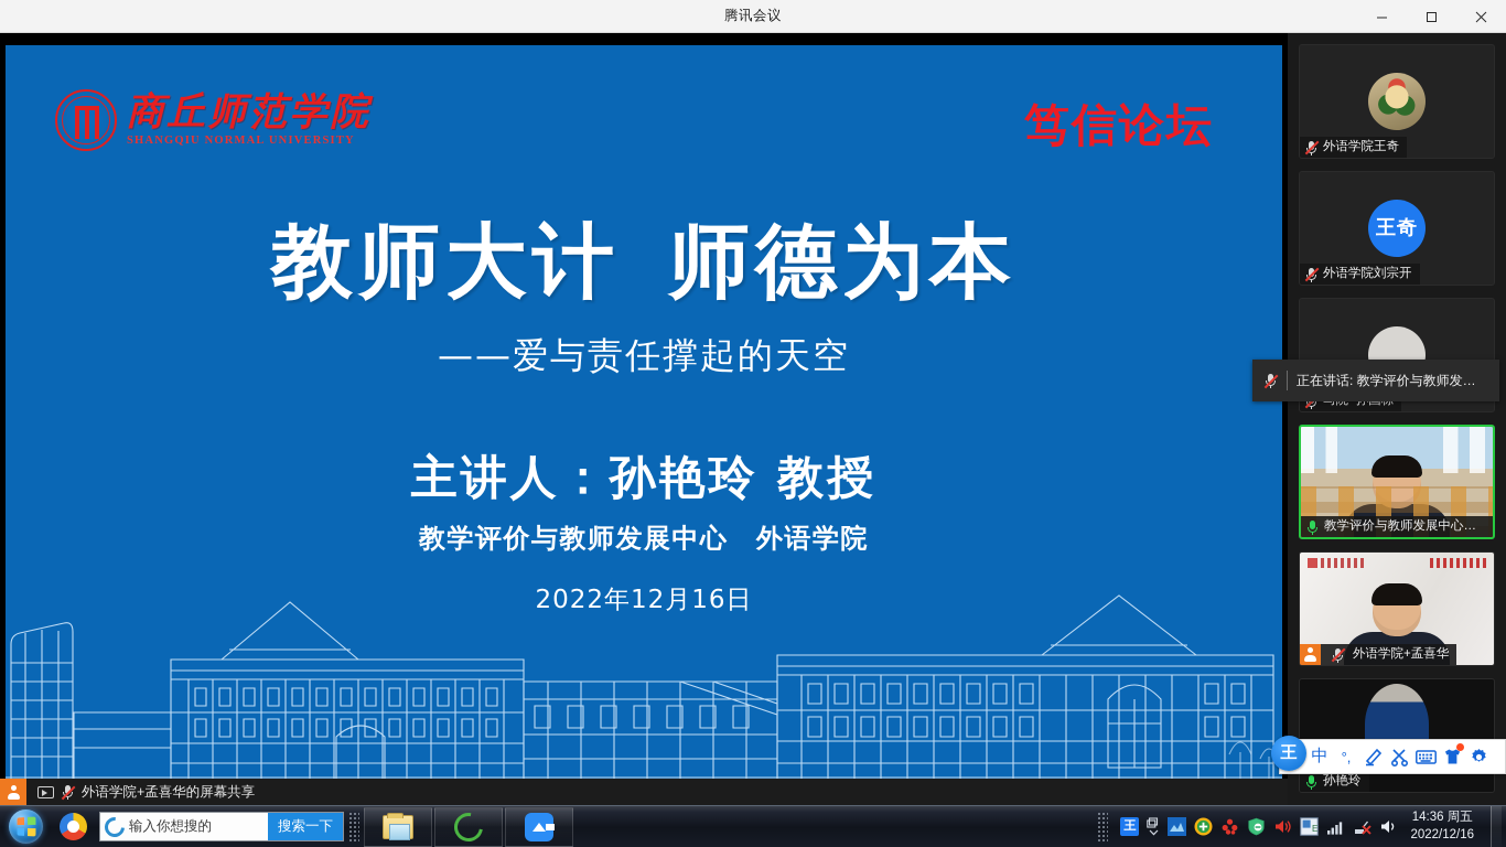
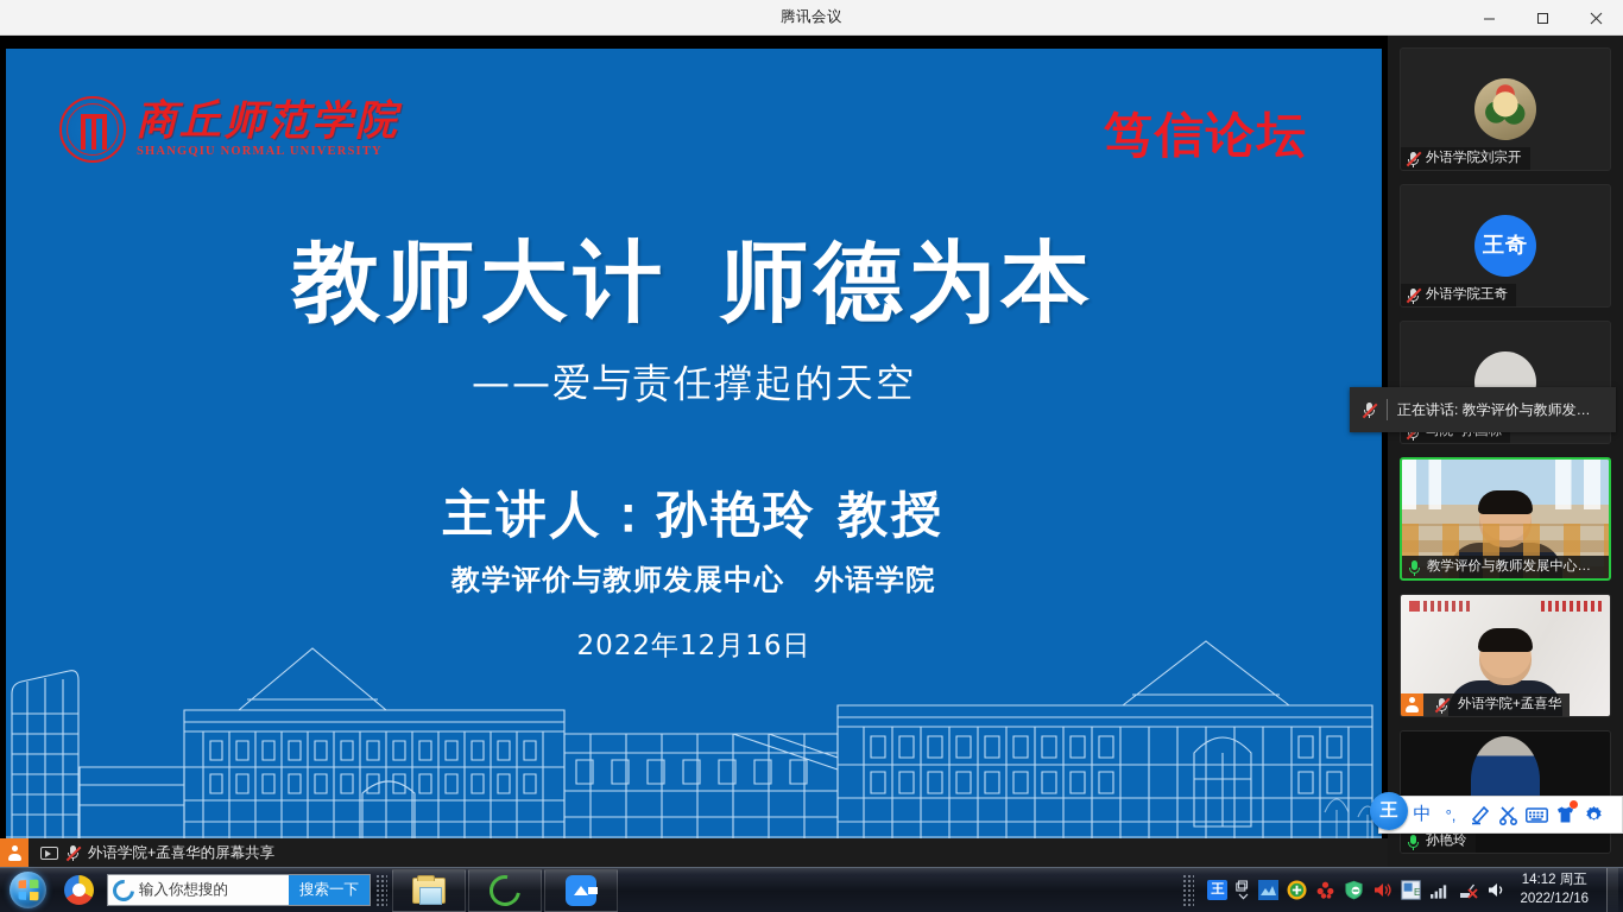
  腾讯会议
  商丘师范学院
  SHANGQIU NORMAL UNIVERSITY
  笃信论坛
  教师大计 师德为本
  ——爱与责任撑起的天空
  主讲人：孙艳玲 教授
  教学评价与教师发展中心 外语学院
  2022年12月16日
  外语学院+孟喜华的屏幕共享
- 外语学院王奇
+ 外语学院刘宗开
  王奇
- 外语学院刘宗开
+ 外语学院王奇
  教学评价与教师发展中心孟现
  外语学院+孟喜华
  孙艳玲
  正在讲话: 教学评价与教师发展..
  王
  中
  °,
  输入你想搜的
  搜索一下
  王
  E
- 14:36 周五
+ 14:12 周五
  2022/12/16
